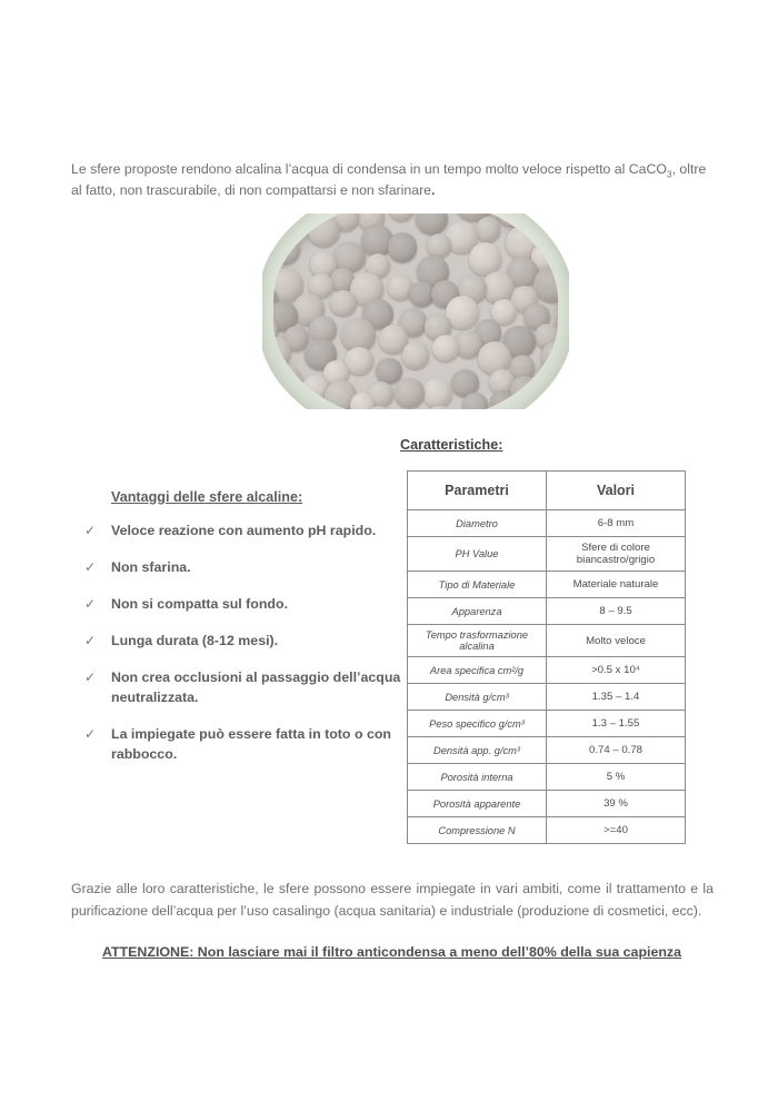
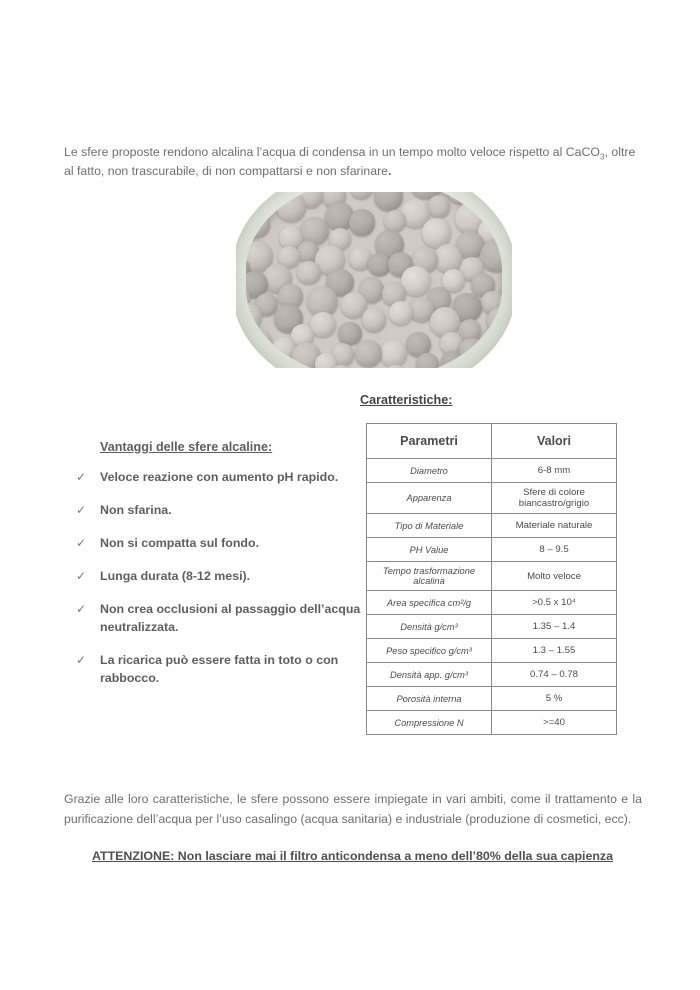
  Le sfere proposte rendono alcalina l’acqua di condensa in un tempo molto veloce rispetto al CaCO3, oltre al fatto, non trascurabile, di non compattarsi e non sfarinare.
  Vantaggi delle sfere alcaline:
  ✓
  Veloce reazione con aumento pH rapido.
  ✓
  Non sfarina.
  ✓
  Non si compatta sul fondo.
  ✓
  Lunga durata (8-12 mesi).
  ✓
  Non crea occlusioni al passaggio dell’acqua neutralizzata.
  ✓
- La impiegate può essere fatta in toto o con rabbocco.
+ La ricarica può essere fatta in toto o con rabbocco.
  Caratteristiche:
  Parametri	Valori
  Diametro	6-8 mm
- PH Value	Sfere di colore biancastro/grigio
+ Apparenza	Sfere di colore biancastro/grigio
  Tipo di Materiale	Materiale naturale
- Apparenza	8 – 9.5
+ PH Value	8 – 9.5
  Tempo trasformazione alcalina	Molto veloce
  Area specifica cm²/g	>0.5 x 10⁴
  Densità g/cm³	1.35 – 1.4
  Peso specifico g/cm³	1.3 – 1.55
  Densità app. g/cm³	0.74 – 0.78
  Porosità interna	5 %
- Porosità apparente	39 %
  Compressione N	>=40
  Grazie alle loro caratteristiche, le sfere possono essere impiegate in vari ambiti, come il trattamento e la purificazione dell’acqua per l’uso casalingo (acqua sanitaria) e industriale (produzione di cosmetici, ecc).
  ATTENZIONE: Non lasciare mai il filtro anticondensa a meno dell’80% della sua capienza
